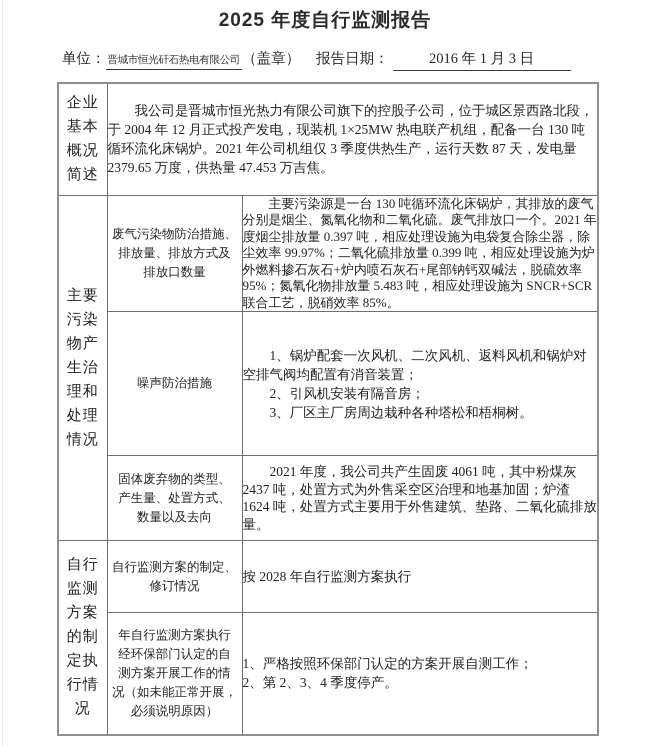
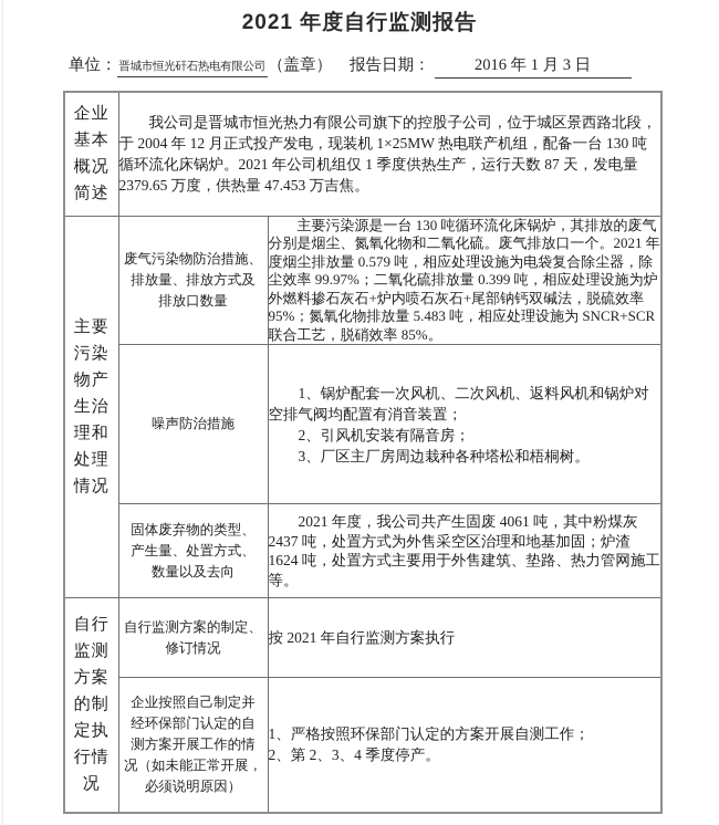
- 2025 年度自行监测报告
+ 2021 年度自行监测报告
  单位：
  晋城市恒光矸石热电有限公司
  （盖章）
  报告日期：
  2016 年 1 月 3 日
- 企业 基本 概况 简述	我公司是晋城市恒光热力有限公司旗下的控股子公司，位于城区景西路北段，于 2004 年 12 月正式投产发电，现装机 1×25MW 热电联产机组，配备一台 130 吨循环流化床锅炉。2021 年公司机组仅 3 季度供热生产，运行天数 87 天，发电量 2379.65 万度，供热量 47.453 万吉焦。
+ 企业 基本 概况 简述	我公司是晋城市恒光热力有限公司旗下的控股子公司，位于城区景西路北段，于 2004 年 12 月正式投产发电，现装机 1×25MW 热电联产机组，配备一台 130 吨循环流化床锅炉。2021 年公司机组仅 1 季度供热生产，运行天数 87 天，发电量 2379.65 万度，供热量 47.453 万吉焦。
- 主要 污染 物产 生治 理和 处理 情况	废气污染物防治措施、 排放量、排放方式及 排放口数量	主要污染源是一台 130 吨循环流化床锅炉，其排放的废气分别是烟尘、氮氧化物和二氧化硫。废气排放口一个。2021 年度烟尘排放量 0.397 吨，相应处理设施为电袋复合除尘器，除尘效率 99.97%；二氧化硫排放量 0.399 吨，相应处理设施为炉外燃料掺石灰石+炉内喷石灰石+尾部钠钙双碱法，脱硫效率 95%；氮氧化物排放量 5.483 吨，相应处理设施为 SNCR+SCR 联合工艺，脱硝效率 85%。
+ 主要 污染 物产 生治 理和 处理 情况	废气污染物防治措施、 排放量、排放方式及 排放口数量	主要污染源是一台 130 吨循环流化床锅炉，其排放的废气分别是烟尘、氮氧化物和二氧化硫。废气排放口一个。2021 年度烟尘排放量 0.579 吨，相应处理设施为电袋复合除尘器，除尘效率 99.97%；二氧化硫排放量 0.399 吨，相应处理设施为炉外燃料掺石灰石+炉内喷石灰石+尾部钠钙双碱法，脱硫效率 95%；氮氧化物排放量 5.483 吨，相应处理设施为 SNCR+SCR 联合工艺，脱硝效率 85%。
  噪声防治措施	1、锅炉配套一次风机、二次风机、返料风机和锅炉对空排气阀均配置有消音装置；2、引风机安装有隔音房；3、厂区主厂房周边栽种各种塔松和梧桐树。
- 固体废弃物的类型、 产生量、处置方式、 数量以及去向	2021 年度，我公司共产生固废 4061 吨，其中粉煤灰 2437 吨，处置方式为外售采空区治理和地基加固；炉渣 1624 吨，处置方式主要用于外售建筑、垫路、二氧化硫排放量。
+ 固体废弃物的类型、 产生量、处置方式、 数量以及去向	2021 年度，我公司共产生固废 4061 吨，其中粉煤灰 2437 吨，处置方式为外售采空区治理和地基加固；炉渣 1624 吨，处置方式主要用于外售建筑、垫路、热力管网施工等。
- 自行 监测 方案 的制 定执 行情 况	自行监测方案的制定、 修订情况	按 2028 年自行监测方案执行
+ 自行 监测 方案 的制 定执 行情 况	自行监测方案的制定、 修订情况	按 2021 年自行监测方案执行
- 年自行监测方案执行 经环保部门认定的自 测方案开展工作的情 况（如未能正常开展， 必须说明原因）	1、严格按照环保部门认定的方案开展自测工作；2、第 2、3、4 季度停产。
+ 企业按照自己制定并 经环保部门认定的自 测方案开展工作的情 况（如未能正常开展， 必须说明原因）	1、严格按照环保部门认定的方案开展自测工作；2、第 2、3、4 季度停产。
